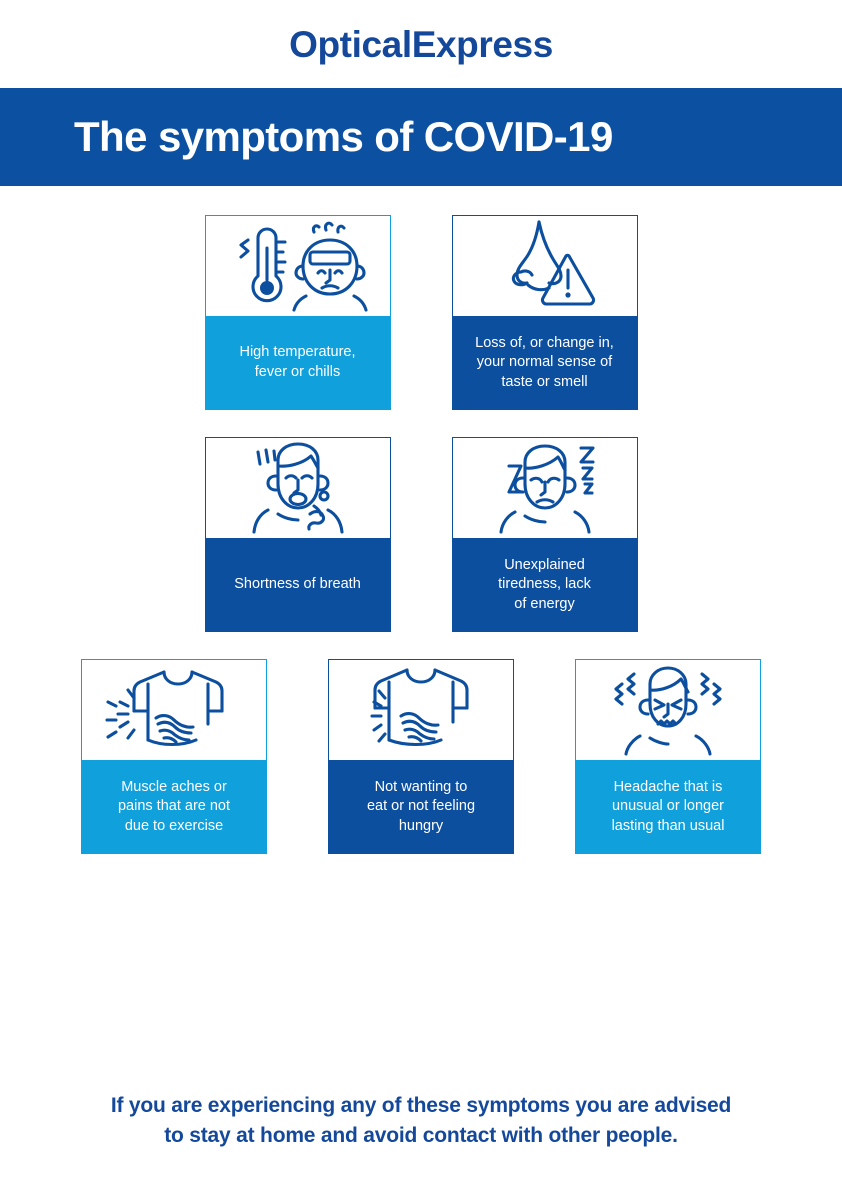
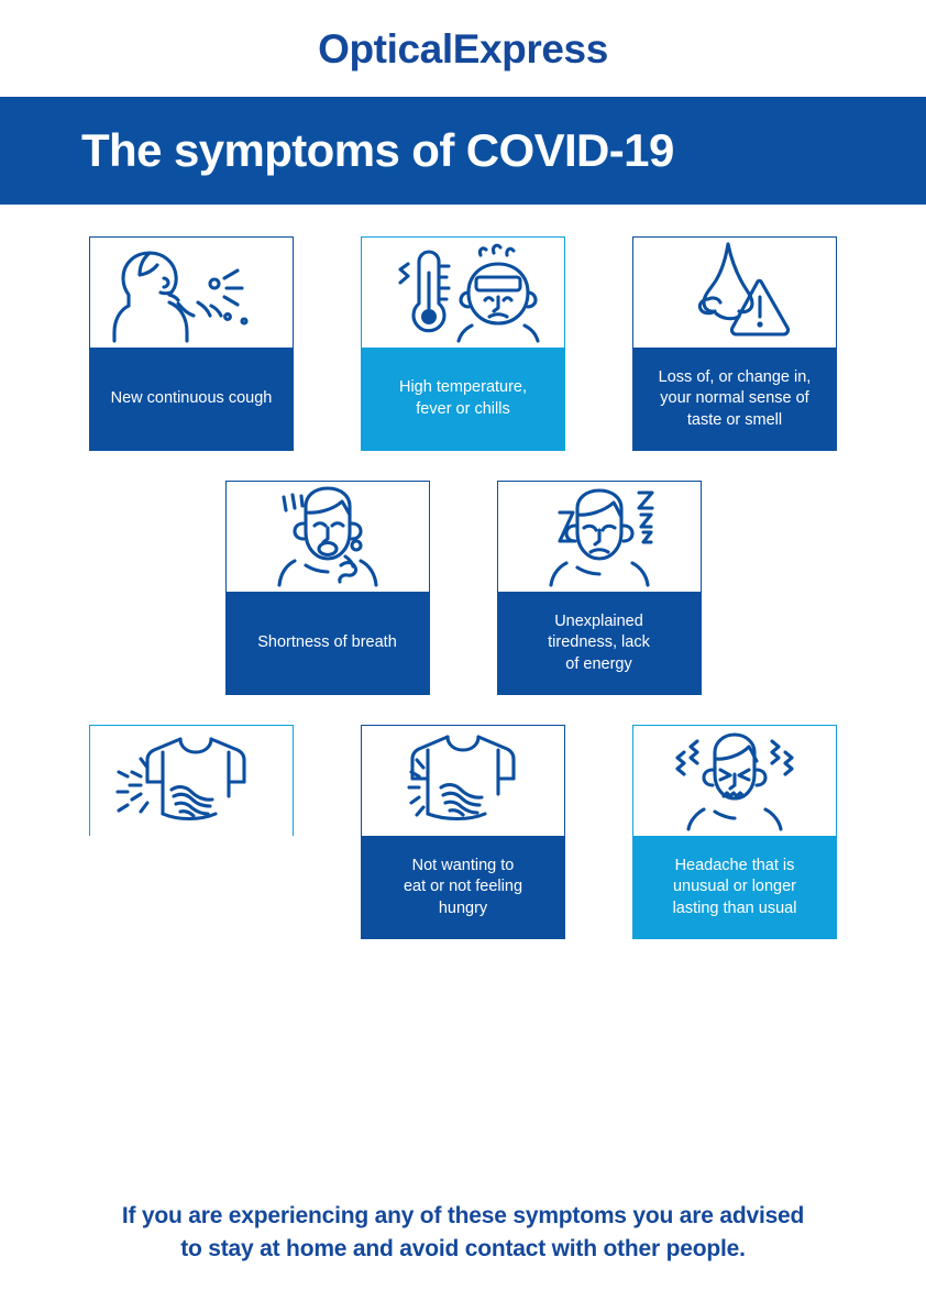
  OpticalExpress
  The symptoms of COVID-19
+ New continuous cough
  High temperature,
  fever or chills
  Loss of, or change in,
  your normal sense of
  taste or smell
  Shortness of breath
  Unexplained
  tiredness, lack
  of energy
- Muscle aches or
- pains that are not
- due to exercise
  Not wanting to
  eat or not feeling
  hungry
  Headache that is
  unusual or longer
  lasting than usual
  If you are experiencing any of these symptoms you are advised
  to stay at home and avoid contact with other people.
